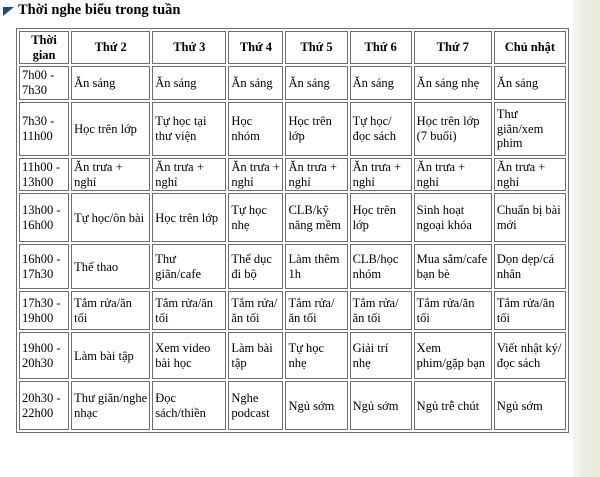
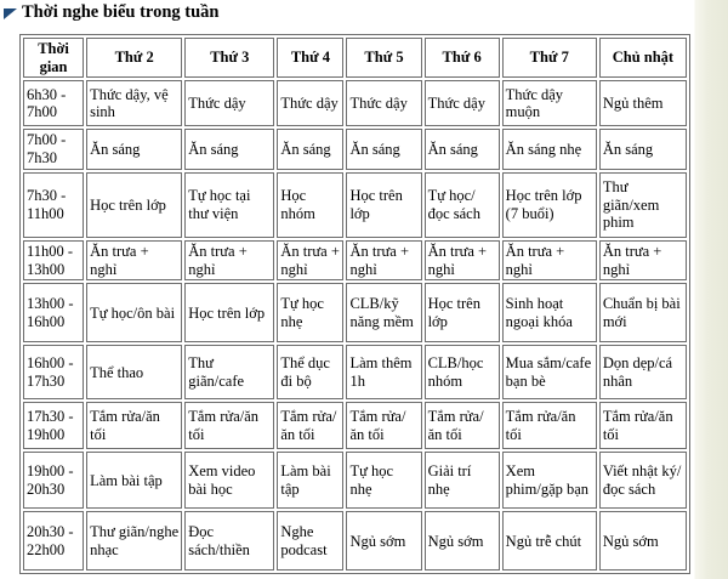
  Thời nghe biểu trong tuần
  Thời gian	Thứ 2	Thứ 3	Thứ 4	Thứ 5	Thứ 6	Thứ 7	Chủ nhật
+ 6h30 - 7h00	Thức dậy, vệ sinh	Thức dậy	Thức dậy	Thức dậy	Thức dậy	Thức dậy muộn	Ngủ thêm
  7h00 - 7h30	Ăn sáng	Ăn sáng	Ăn sáng	Ăn sáng	Ăn sáng	Ăn sáng nhẹ	Ăn sáng
  7h30 - 11h00	Học trên lớp	Tự học tại thư viện	Học nhóm	Học trên lớp	Tự học/đọc sách	Học trên lớp (7 buổi)	Thư giãn/xem phim
  11h00 - 13h00	Ăn trưa + nghỉ	Ăn trưa + nghỉ	Ăn trưa + nghỉ	Ăn trưa + nghỉ	Ăn trưa + nghỉ	Ăn trưa + nghỉ	Ăn trưa + nghỉ
  13h00 - 16h00	Tự học/ôn bài	Học trên lớp	Tự học nhẹ	CLB/kỹ năng mềm	Học trên lớp	Sinh hoạt ngoại khóa	Chuẩn bị bài mới
  16h00 - 17h30	Thể thao	Thư giãn/cafe	Thể dục đi bộ	Làm thêm 1h	CLB/học nhóm	Mua sắm/cafe bạn bè	Dọn dẹp/cá nhân
  17h30 - 19h00	Tắm rửa/ăn tối	Tắm rửa/ăn tối	Tắm rửa/ăn tối	Tắm rửa/ăn tối	Tắm rửa/ăn tối	Tắm rửa/ăn tối	Tắm rửa/ăn tối
  19h00 - 20h30	Làm bài tập	Xem video bài học	Làm bài tập	Tự học nhẹ	Giải trí nhẹ	Xem phim/gặp bạn	Viết nhật ký/đọc sách
  20h30 - 22h00	Thư giãn/nghe nhạc	Đọc sách/thiền	Nghe podcast	Ngủ sớm	Ngủ sớm	Ngủ trễ chút	Ngủ sớm
